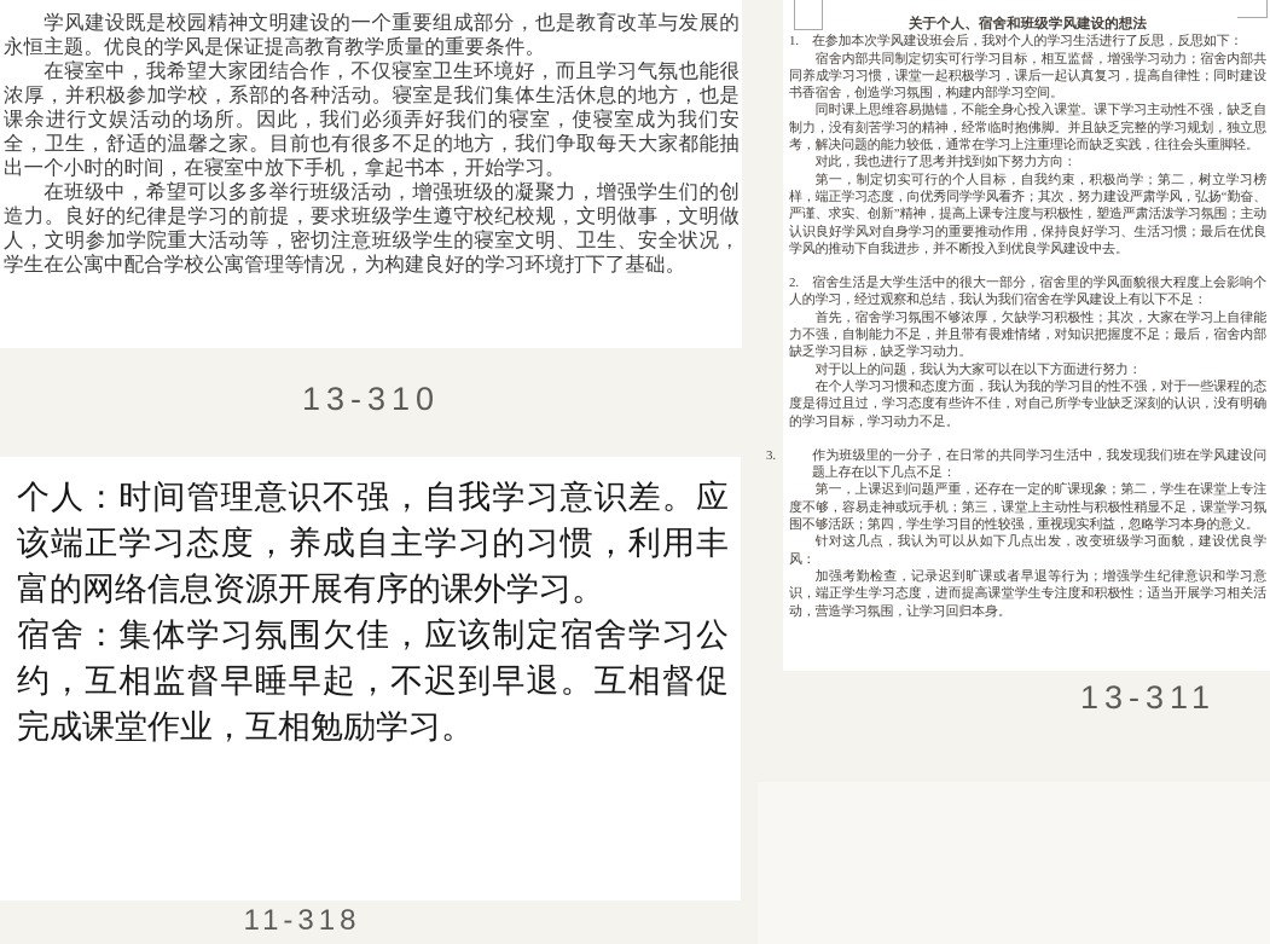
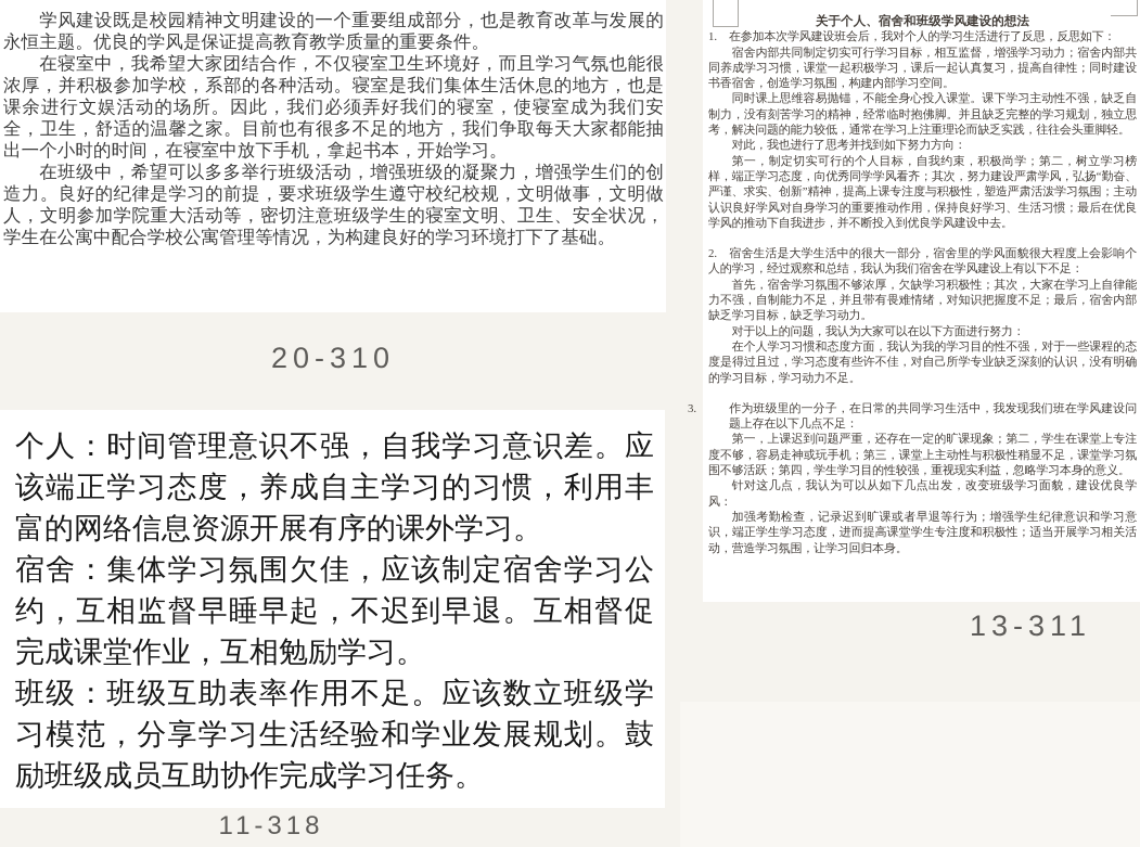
  学风建设既是校园精神文明建设的一个重要组成部分，也是教育改革与发展的永恒主题。优良的学风是保证提高教育教学质量的重要条件。
  在寝室中，我希望大家团结合作，不仅寝室卫生环境好，而且学习气氛也能很浓厚，并积极参加学校，系部的各种活动。寝室是我们集体生活休息的地方，也是课余进行文娱活动的场所。因此，我们必须弄好我们的寝室，使寝室成为我们安全，卫生，舒适的温馨之家。目前也有很多不足的地方，我们争取每天大家都能抽出一个小时的时间，在寝室中放下手机，拿起书本，开始学习。
  在班级中，希望可以多多举行班级活动，增强班级的凝聚力，增强学生们的创造力。良好的纪律是学习的前提，要求班级学生遵守校纪校规，文明做事，文明做人，文明参加学院重大活动等，密切注意班级学生的寝室文明、卫生、安全状况，学生在公寓中配合学校公寓管理等情况，为构建良好的学习环境打下了基础。
- 13-310
+ 20-310
  个人：时间管理意识不强，自我学习意识差。应该端正学习态度，养成自主学习的习惯，利用丰富的网络信息资源开展有序的课外学习。
  宿舍：集体学习氛围欠佳，应该制定宿舍学习公约，互相监督早睡早起，不迟到早退。互相督促完成课堂作业，互相勉励学习。
+ 班级：班级互助表率作用不足。应该数立班级学习模范，分享学习生活经验和学业发展规划。鼓励班级成员互助协作完成学习任务。
  11-318
  关于个人、宿舍和班级学风建设的想法
  1. 在参加本次学风建设班会后，我对个人的学习生活进行了反思，反思如下：
  宿舍内部共同制定切实可行学习目标，相互监督，增强学习动力；宿舍内部共同养成学习习惯，课堂一起积极学习，课后一起认真复习，提高自律性；同时建设书香宿舍，创造学习氛围，构建内部学习空间。
  同时课上思维容易抛锚，不能全身心投入课堂。课下学习主动性不强，缺乏自制力，没有刻苦学习的精神，经常临时抱佛脚。并且缺乏完整的学习规划，独立思考，解决问题的能力较低，通常在学习上注重理论而缺乏实践，往往会头重脚轻。
  对此，我也进行了思考并找到如下努力方向：
  第一，制定切实可行的个人目标，自我约束，积极尚学；第二，树立学习榜样，端正学习态度，向优秀同学学风看齐；其次，努力建设严肃学风，弘扬“勤奋、严谨、求实、创新”精神，提高上课专注度与积极性，塑造严肃活泼学习氛围；主动认识良好学风对自身学习的重要推动作用，保持良好学习、生活习惯；最后在优良学风的推动下自我进步，并不断投入到优良学风建设中去。
  2. 宿舍生活是大学生活中的很大一部分，宿舍里的学风面貌很大程度上会影响个人的学习，经过观察和总结，我认为我们宿舍在学风建设上有以下不足：
  首先，宿舍学习氛围不够浓厚，欠缺学习积极性；其次，大家在学习上自律能力不强，自制能力不足，并且带有畏难情绪，对知识把握度不足；最后，宿舍内部缺乏学习目标，缺乏学习动力。
  对于以上的问题，我认为大家可以在以下方面进行努力：
  在个人学习习惯和态度方面，我认为我的学习目的性不强，对于一些课程的态度是得过且过，学习态度有些许不佳，对自己所学专业缺乏深刻的认识，没有明确的学习目标，学习动力不足。
  3. 作为班级里的一分子，在日常的共同学习生活中，我发现我们班在学风建设问题上存在以下几点不足：
  第一，上课迟到问题严重，还存在一定的旷课现象；第二，学生在课堂上专注度不够，容易走神或玩手机；第三，课堂上主动性与积极性稍显不足，课堂学习氛围不够活跃；第四，学生学习目的性较强，重视现实利益，忽略学习本身的意义。
  针对这几点，我认为可以从如下几点出发，改变班级学习面貌，建设优良学风：
  加强考勤检查，记录迟到旷课或者早退等行为；增强学生纪律意识和学习意识，端正学生学习态度，进而提高课堂学生专注度和积极性；适当开展学习相关活动，营造学习氛围，让学习回归本身。
  13-311
